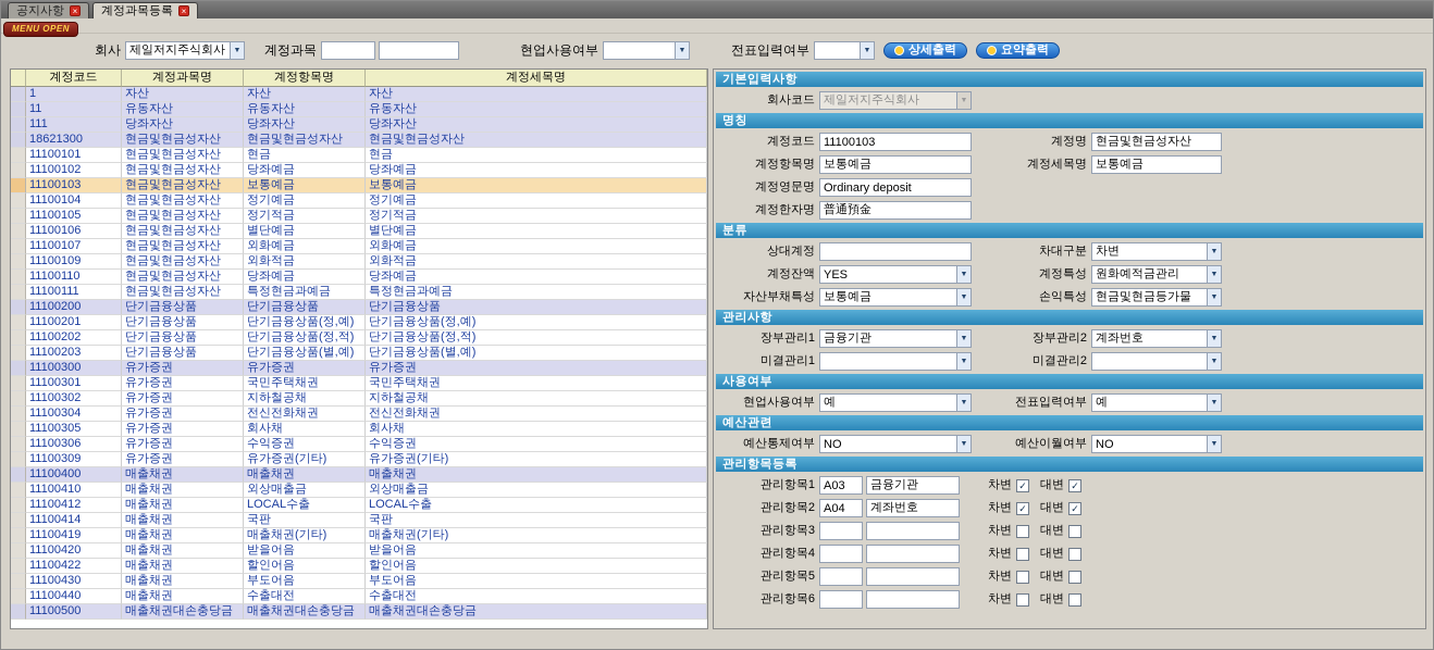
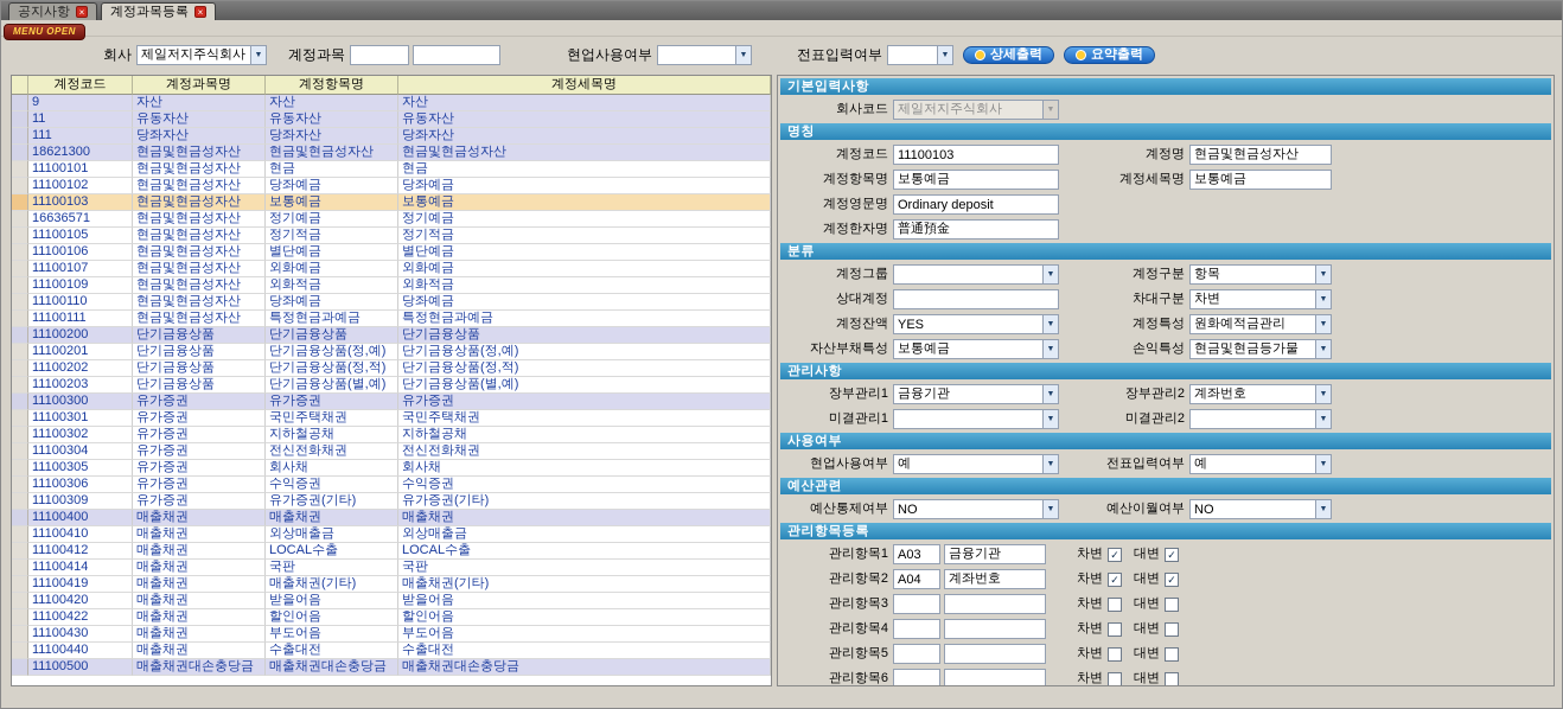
  공지사항
  ×
  계정과목등록
  ×
  MENU OPEN
  회사
  제일저지주식회사
  계정과목
  현업사용여부
  전표입력여부
  상세출력
  요약출력
  계정코드
  계정과목명
  계정항목명
  계정세목명
- 1
+ 9
  자산
  자산
  자산
  11
  유동자산
  유동자산
  유동자산
  111
  당좌자산
  당좌자산
  당좌자산
  18621300
  현금및현금성자산
  현금및현금성자산
  현금및현금성자산
  11100101
  현금및현금성자산
  현금
  현금
  11100102
  현금및현금성자산
  당좌예금
  당좌예금
  11100103
  현금및현금성자산
  보통예금
  보통예금
- 11100104
+ 16636571
  현금및현금성자산
  정기예금
  정기예금
  11100105
  현금및현금성자산
  정기적금
  정기적금
  11100106
  현금및현금성자산
  별단예금
  별단예금
  11100107
  현금및현금성자산
  외화예금
  외화예금
  11100109
  현금및현금성자산
  외화적금
  외화적금
  11100110
  현금및현금성자산
  당좌예금
  당좌예금
  11100111
  현금및현금성자산
  특정현금과예금
  특정현금과예금
  11100200
  단기금융상품
  단기금융상품
  단기금융상품
  11100201
  단기금융상품
  단기금융상품(정,예)
  단기금융상품(정,예)
  11100202
  단기금융상품
  단기금융상품(정,적)
  단기금융상품(정,적)
  11100203
  단기금융상품
  단기금융상품(별,예)
  단기금융상품(별,예)
  11100300
  유가증권
  유가증권
  유가증권
  11100301
  유가증권
  국민주택채권
  국민주택채권
  11100302
  유가증권
  지하철공채
  지하철공채
  11100304
  유가증권
  전신전화채권
  전신전화채권
  11100305
  유가증권
  회사채
  회사채
  11100306
  유가증권
  수익증권
  수익증권
  11100309
  유가증권
  유가증권(기타)
  유가증권(기타)
  11100400
  매출채권
  매출채권
  매출채권
  11100410
  매출채권
  외상매출금
  외상매출금
  11100412
  매출채권
  LOCAL수출
  LOCAL수출
  11100414
  매출채권
  국판
  국판
  11100419
  매출채권
  매출채권(기타)
  매출채권(기타)
  11100420
  매출채권
  받을어음
  받을어음
  11100422
  매출채권
  할인어음
  할인어음
  11100430
  매출채권
  부도어음
  부도어음
  11100440
  매출채권
  수출대전
  수출대전
  11100500
  매출채권대손충당금
  매출채권대손충당금
  매출채권대손충당금
  기본입력사항
  회사코드
  제일저지주식회사
  명칭
  계정코드
  11100103
  계정명
  현금및현금성자산
  계정항목명
  보통예금
  계정세목명
  보통예금
  계정영문명
  Ordinary deposit
  계정한자명
  普通預金
  분류
+ 계정그룹
+ 계정구분
+ 항목
  상대계정
  차대구분
  차변
  계정잔액
  YES
  계정특성
  원화예적금관리
  자산부채특성
  보통예금
  손익특성
  현금및현금등가물
  관리사항
  장부관리1
  금융기관
  장부관리2
  계좌번호
  미결관리1
  미결관리2
  사용여부
  현업사용여부
  예
  전표입력여부
  예
  예산관련
  예산통제여부
  NO
  예산이월여부
  NO
  관리항목등록
  관리항목1
  A03
  금융기관
  차변
  ✓
  대변
  ✓
  관리항목2
  A04
  계좌번호
  차변
  ✓
  대변
  ✓
  관리항목3
  차변
  대변
  관리항목4
  차변
  대변
  관리항목5
  차변
  대변
  관리항목6
  차변
  대변
